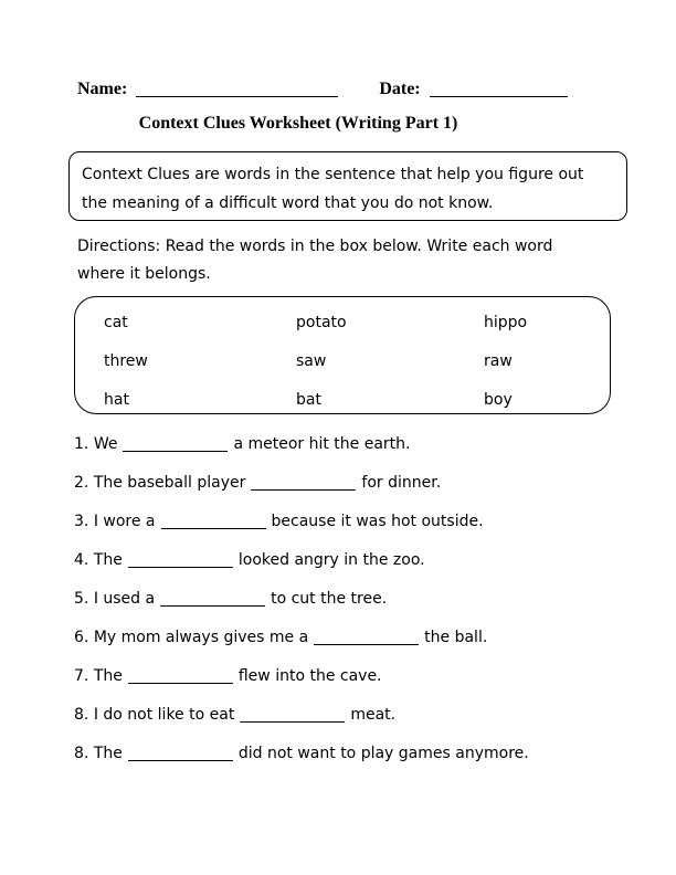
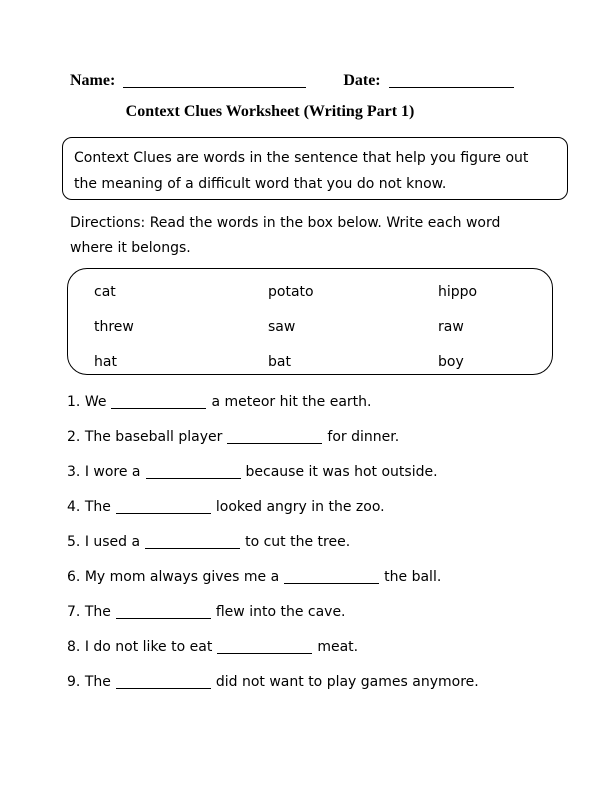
  Name: Date:
  Context Clues Worksheet (Writing Part 1)
  Context Clues are words in the sentence that help you figure out
  the meaning of a difficult word that you do not know.
  Directions: Read the words in the box below. Write each word
  where it belongs.
  cat
  potato
  hippo
  threw
  saw
  raw
  hat
  bat
  boy
  1. We a meteor hit the earth.
  2. The baseball player for dinner.
  3. I wore a because it was hot outside.
  4. The looked angry in the zoo.
  5. I used a to cut the tree.
  6. My mom always gives me a the ball.
  7. The flew into the cave.
  8. I do not like to eat meat.
- 8. The did not want to play games anymore.
+ 9. The did not want to play games anymore.
